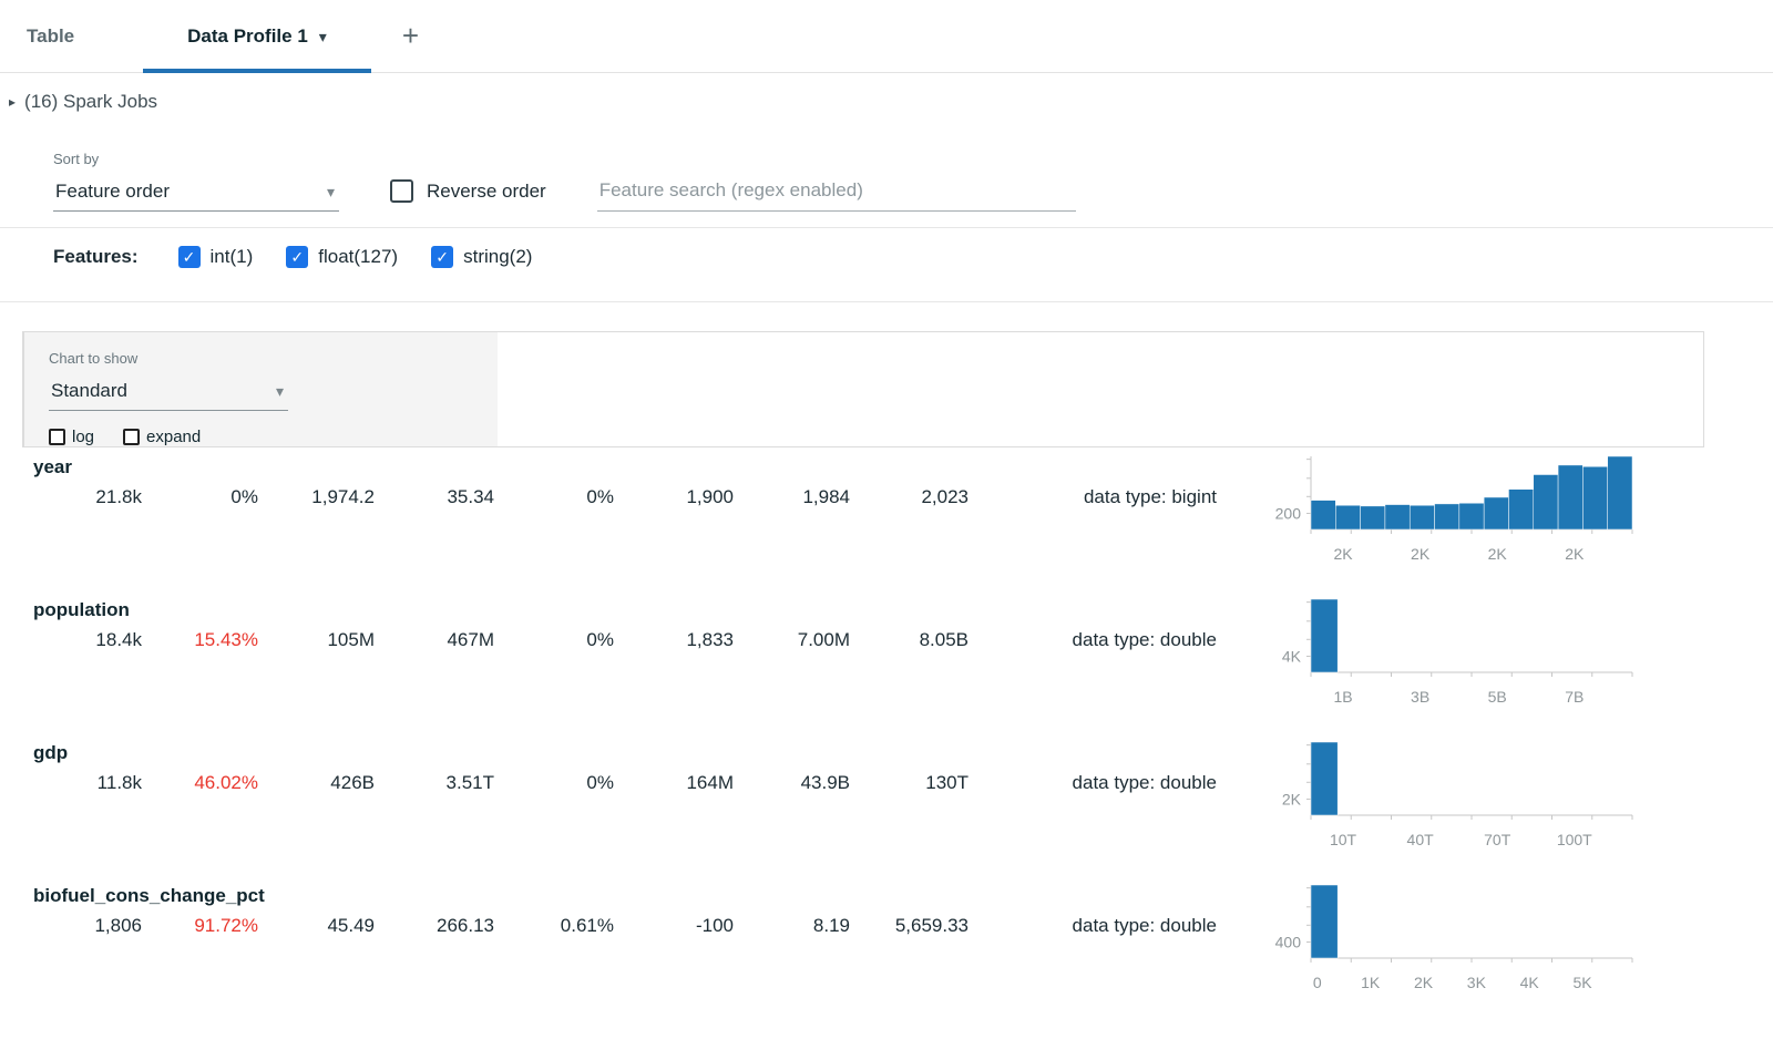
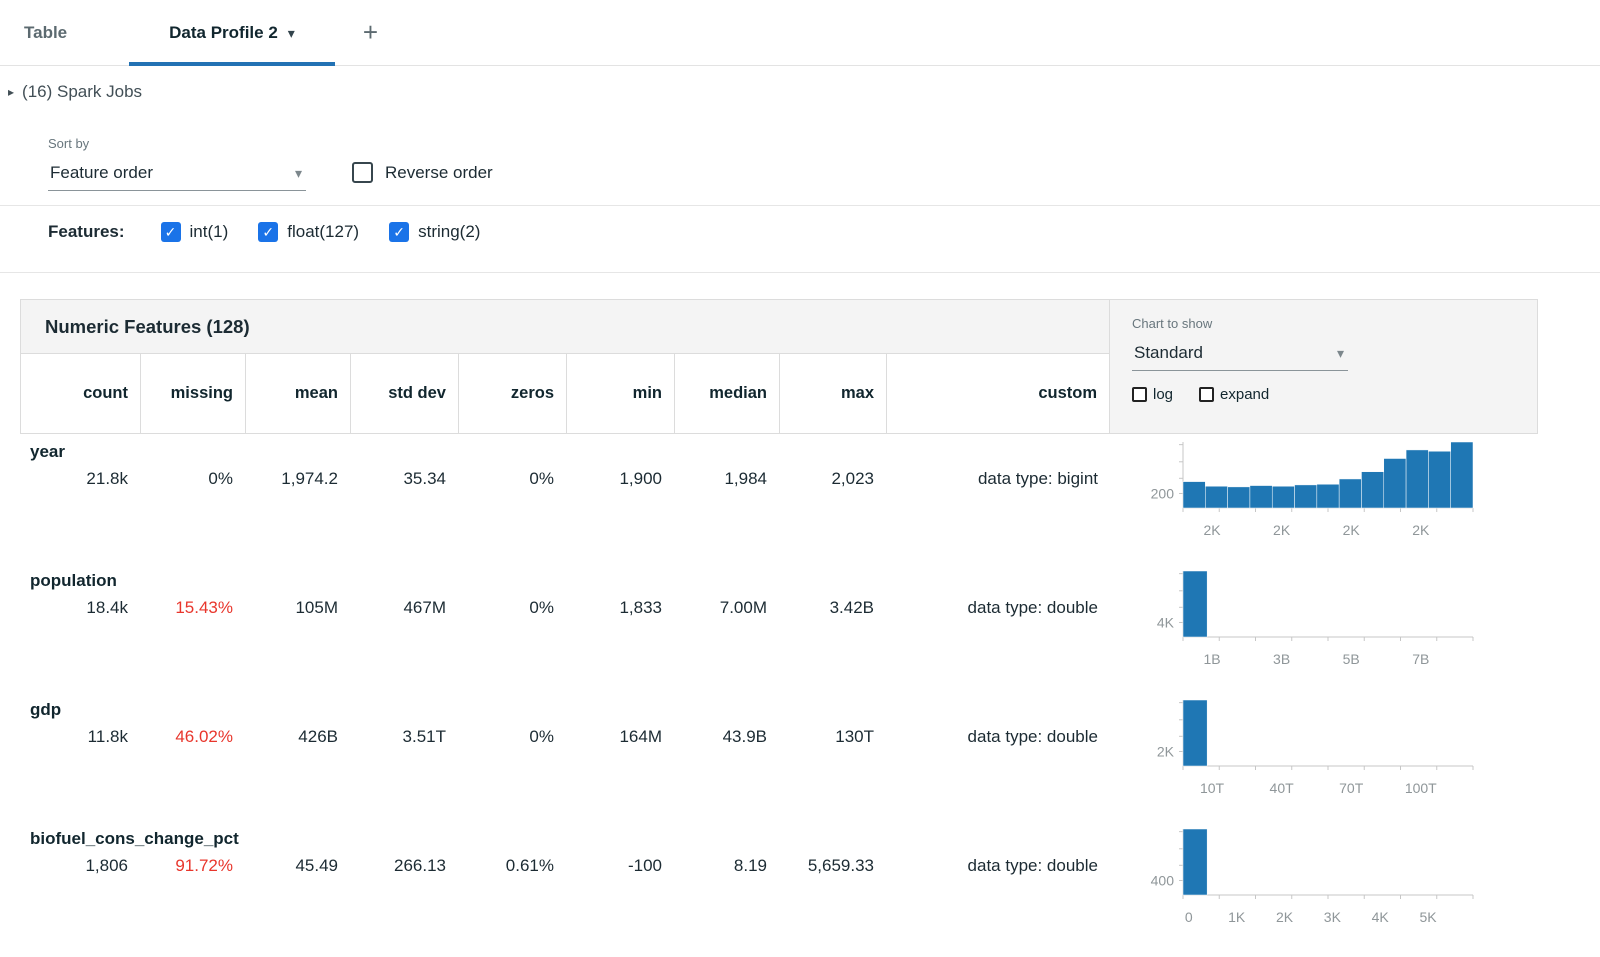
  Table
- Data Profile 1
+ Data Profile 2
  ▾
  +
  ▸
  (16) Spark Jobs
  Sort by
  Feature order
  ▾
  Reverse order
- Feature search (regex enabled)
  Features:
  ✓
  int(1)
  ✓
  float(127)
  ✓
  string(2)
+ Numeric Features (128)
+ count
+ missing
+ mean
+ std dev
+ zeros
+ min
+ median
+ max
+ custom
  Chart to show
  Standard
  ▾
  log
  expand
  year
  21.8k
  0%
  1,974.2
  35.34
  0%
  1,900
  1,984
  2,023
  data type: bigint
  200
  2K
  2K
  2K
  2K
  population
  18.4k
  15.43%
  105M
  467M
  0%
  1,833
  7.00M
- 8.05B
+ 3.42B
  data type: double
  4K
  1B
  3B
  5B
  7B
  gdp
  11.8k
  46.02%
  426B
  3.51T
  0%
  164M
  43.9B
  130T
  data type: double
  2K
  10T
  40T
  70T
  100T
  biofuel_cons_change_pct
  1,806
  91.72%
  45.49
  266.13
  0.61%
  -100
  8.19
  5,659.33
  data type: double
  400
  0
  1K
  2K
  3K
  4K
  5K
